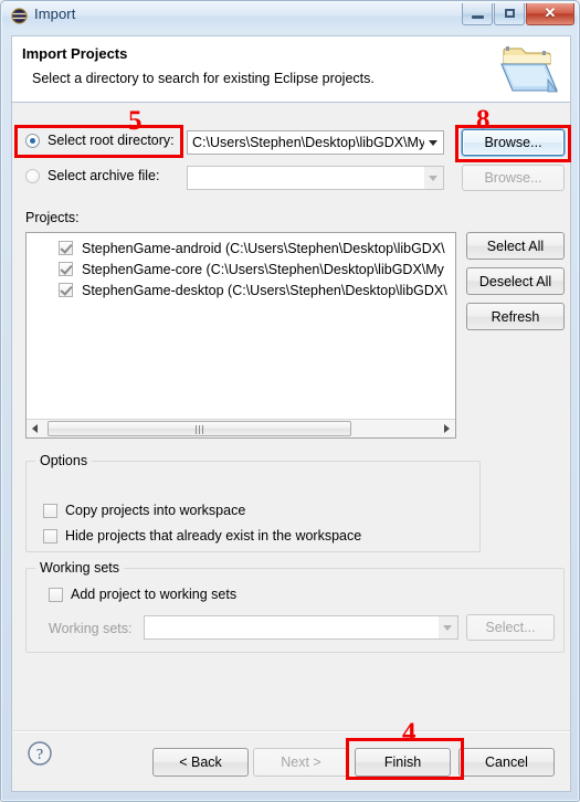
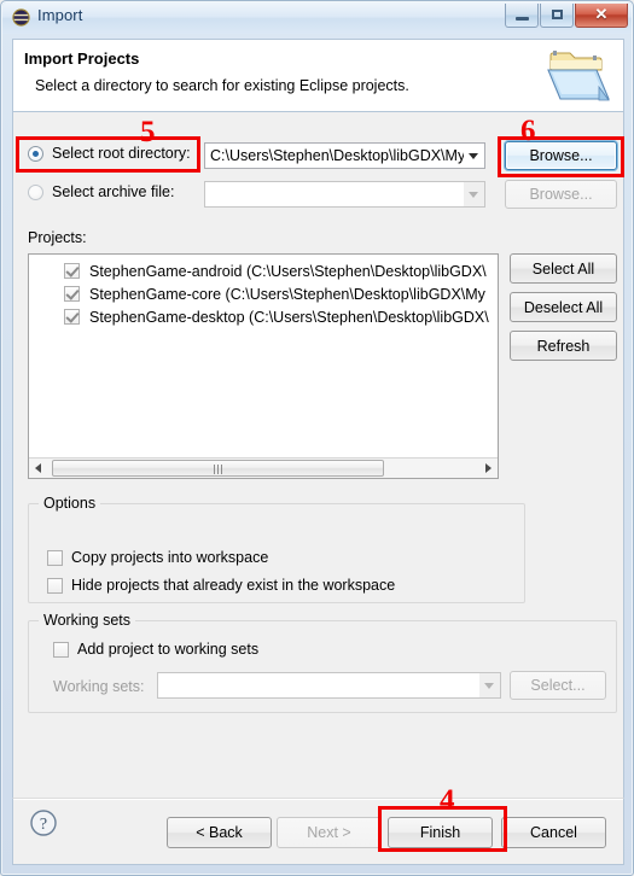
  Import
  ✕
  Import Projects
  Select a directory to search for existing Eclipse projects.
  Select root directory:
  C:\Users\Stephen\Desktop\libGDX\My
  Browse...
  Select archive file:
  Browse...
  Projects:
  StephenGame-android (C:\Users\Stephen\Desktop\libGDX\
  StephenGame-core (C:\Users\Stephen\Desktop\libGDX\My
  StephenGame-desktop (C:\Users\Stephen\Desktop\libGDX\
  Select All
  Deselect All
  Refresh
  Options
  Copy projects into workspace
  Hide projects that already exist in the workspace
  Working sets
  Add project to working sets
  Working sets:
  Select...
  ?
  < Back
  Next >
  Finish
  Cancel
  5
- 8
+ 6
  4
